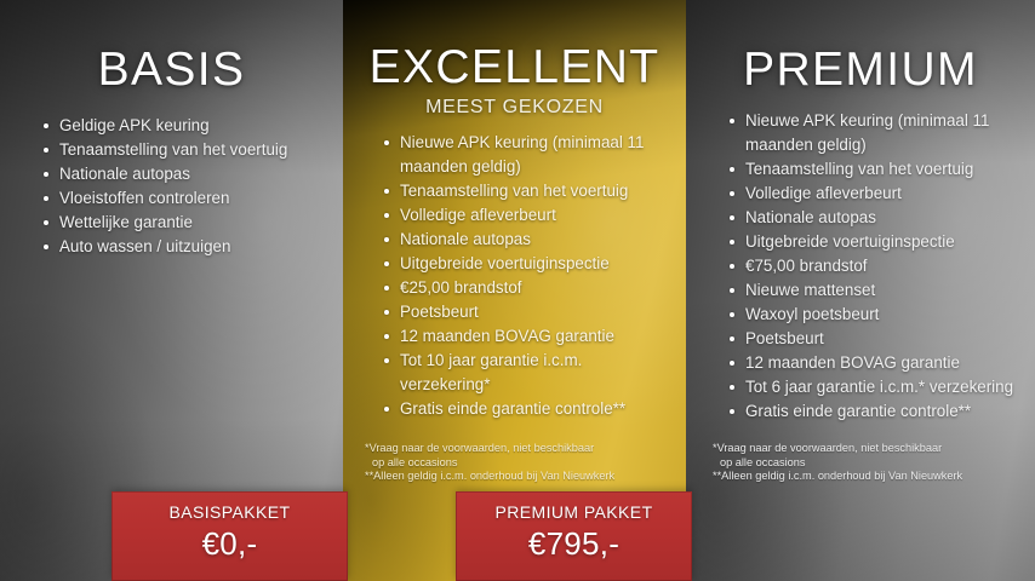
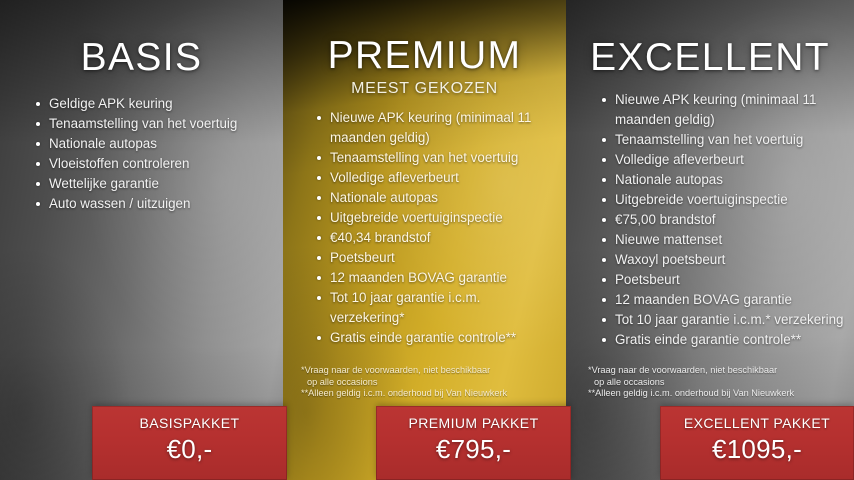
  BASIS
  Geldige APK keuring
  Tenaamstelling van het voertuig
  Nationale autopas
  Vloeistoffen controleren
  Wettelijke garantie
  Auto wassen / uitzuigen
- EXCELLENT
+ PREMIUM
  MEEST GEKOZEN
  Nieuwe APK keuring (minimaal 11 maanden geldig)
  Tenaamstelling van het voertuig
  Volledige afleverbeurt
  Nationale autopas
  Uitgebreide voertuiginspectie
- €25,00 brandstof
+ €40,34 brandstof
  Poetsbeurt
  12 maanden BOVAG garantie
  Tot 10 jaar garantie i.c.m. verzekering*
  Gratis einde garantie controle**
  *Vraag naar de voorwaarden, niet beschikbaar
  op alle occasions
  **Alleen geldig i.c.m. onderhoud bij Van Nieuwkerk
- PREMIUM
+ EXCELLENT
  Nieuwe APK keuring (minimaal 11 maanden geldig)
  Tenaamstelling van het voertuig
  Volledige afleverbeurt
  Nationale autopas
  Uitgebreide voertuiginspectie
  €75,00 brandstof
  Nieuwe mattenset
  Waxoyl poetsbeurt
  Poetsbeurt
  12 maanden BOVAG garantie
- Tot 6 jaar garantie i.c.m.* verzekering
+ Tot 10 jaar garantie i.c.m.* verzekering
  Gratis einde garantie controle**
  *Vraag naar de voorwaarden, niet beschikbaar
  op alle occasions
  **Alleen geldig i.c.m. onderhoud bij Van Nieuwkerk
  BASISPAKKET
  €0,-
  PREMIUM PAKKET
  €795,-
+ EXCELLENT PAKKET
+ €1095,-
